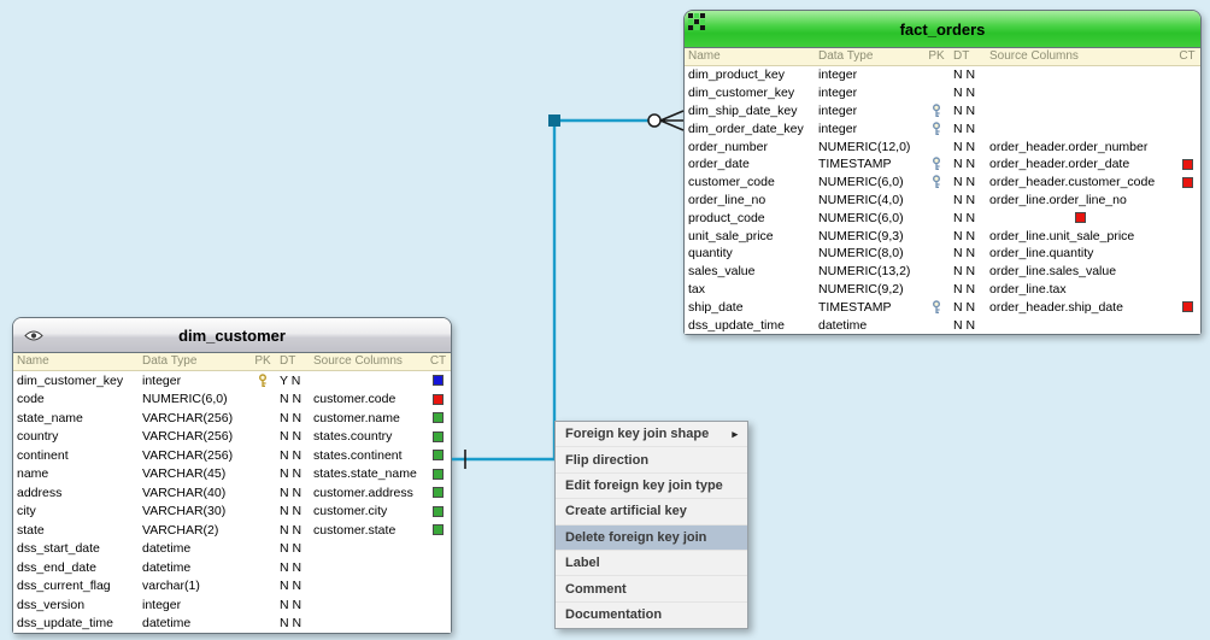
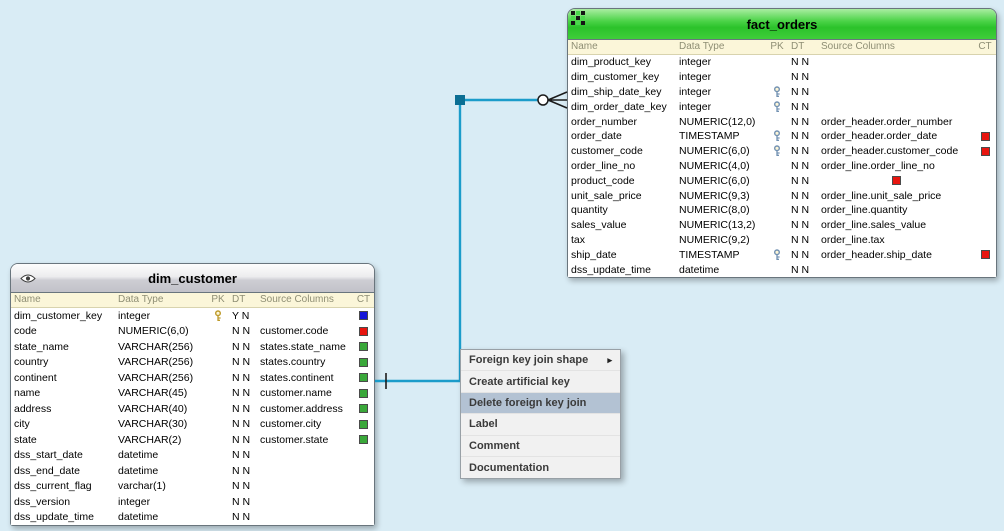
  fact_orders
  Name
  Data Type
  PK
  DT
  Source Columns
  CT
  dim_product_key
  integer
  N N
  dim_customer_key
  integer
  N N
  dim_ship_date_key
  integer
  N N
  dim_order_date_key
  integer
  N N
  order_number
  NUMERIC(12,0)
  N N
  order_header.order_number
  order_date
  TIMESTAMP
  N N
  order_header.order_date
  customer_code
  NUMERIC(6,0)
  N N
  order_header.customer_code
  order_line_no
  NUMERIC(4,0)
  N N
  order_line.order_line_no
  product_code
  NUMERIC(6,0)
  N N
  unit_sale_price
  NUMERIC(9,3)
  N N
  order_line.unit_sale_price
  quantity
  NUMERIC(8,0)
  N N
  order_line.quantity
  sales_value
  NUMERIC(13,2)
  N N
  order_line.sales_value
  tax
  NUMERIC(9,2)
  N N
  order_line.tax
  ship_date
  TIMESTAMP
  N N
  order_header.ship_date
  dss_update_time
  datetime
  N N
  dim_customer
  Name
  Data Type
  PK
  DT
  Source Columns
  CT
  dim_customer_key
  integer
  Y N
  code
  NUMERIC(6,0)
  N N
  customer.code
  state_name
  VARCHAR(256)
  N N
- customer.name
+ states.state_name
  country
  VARCHAR(256)
  N N
  states.country
  continent
  VARCHAR(256)
  N N
  states.continent
  name
  VARCHAR(45)
  N N
- states.state_name
+ customer.name
  address
  VARCHAR(40)
  N N
  customer.address
  city
  VARCHAR(30)
  N N
  customer.city
  state
  VARCHAR(2)
  N N
  customer.state
  dss_start_date
  datetime
  N N
  dss_end_date
  datetime
  N N
  dss_current_flag
  varchar(1)
  N N
  dss_version
  integer
  N N
  dss_update_time
  datetime
  N N
  Foreign key join shape
  ▸
- Flip direction
- Edit foreign key join type
  Create artificial key
  Delete foreign key join
  Label
  Comment
  Documentation
